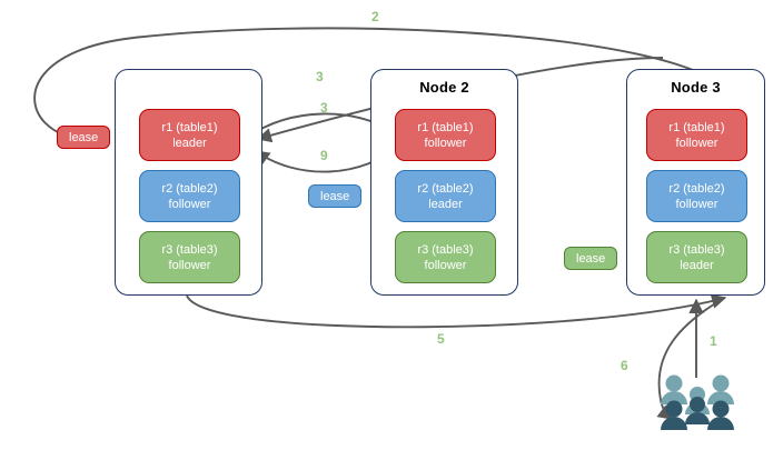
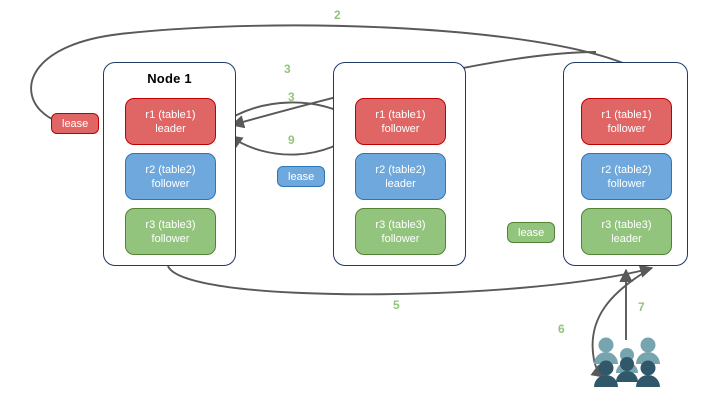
+ Node 1
  r1 (table1)
  leader
  r2 (table2)
  follower
  r3 (table3)
  follower
- Node 2
  r1 (table1)
  follower
  r2 (table2)
  leader
  r3 (table3)
  follower
- Node 3
  r1 (table1)
  follower
  r2 (table2)
  follower
  r3 (table3)
  leader
  lease
  lease
  lease
  2
  3
  3
  9
  5
- 1
+ 7
  6
